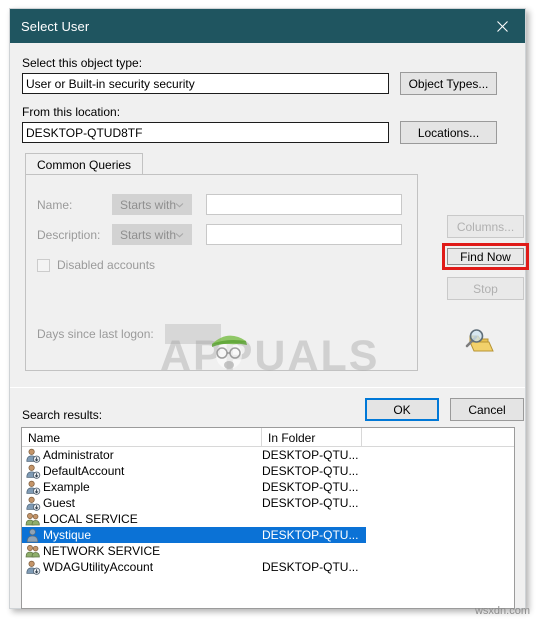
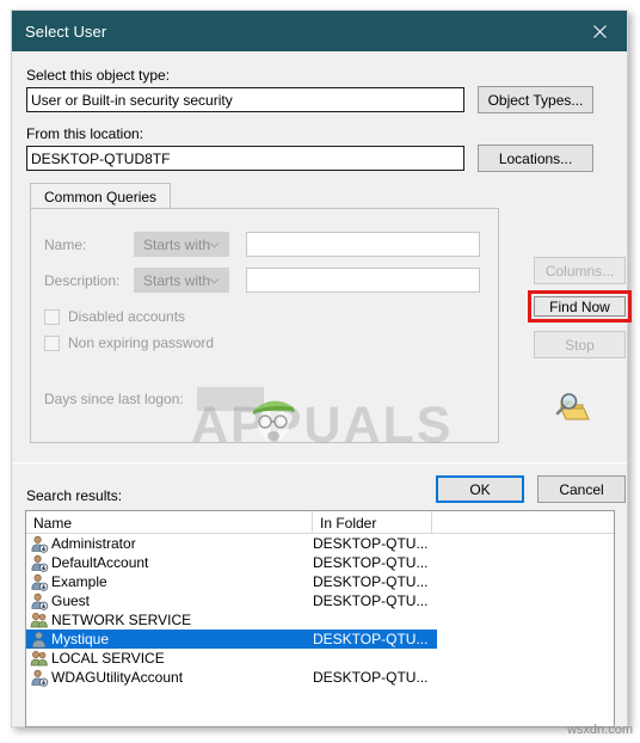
  Select User
  Select this object type:
  User or Built-in security security
  Object Types...
  From this location:
  DESKTOP-QTUD8TF
  Locations...
  Common Queries
  Name:
  Starts with
  Description:
  Starts with
  Disabled accounts
+ Non expiring password
  Days since last logon:
  Columns...
  Find Now
  Stop
  APPUALS
  OK
  Cancel
  Search results:
  Name
  In Folder
  Administrator
  DESKTOP-QTU...
  DefaultAccount
  DESKTOP-QTU...
  Example
  DESKTOP-QTU...
  Guest
  DESKTOP-QTU...
- LOCAL SERVICE
+ NETWORK SERVICE
  Mystique
  DESKTOP-QTU...
- NETWORK SERVICE
+ LOCAL SERVICE
  WDAGUtilityAccount
  DESKTOP-QTU...
  wsxdn.com
